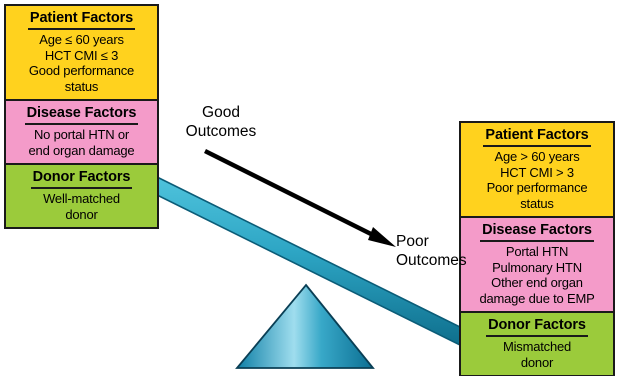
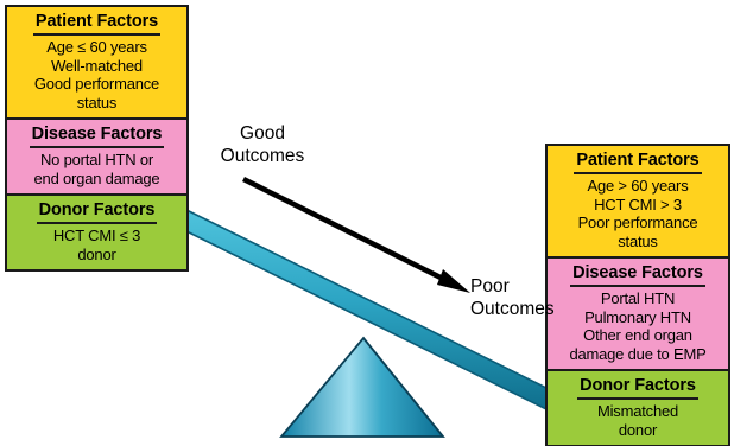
  Patient Factors
  Age ≤ 60 years
- HCT CMI ≤ 3
+ Well-matched
  Good performance
  status
  Disease Factors
  No portal HTN or
  end organ damage
  Donor Factors
- Well-matched
+ HCT CMI ≤ 3
  donor
  Patient Factors
  Age > 60 years
  HCT CMI > 3
  Poor performance
  status
  Disease Factors
  Portal HTN
  Pulmonary HTN
  Other end organ
  damage due to EMP
  Donor Factors
  Mismatched
  donor
  Good
  Outcomes
  Poor
  Outcomes
